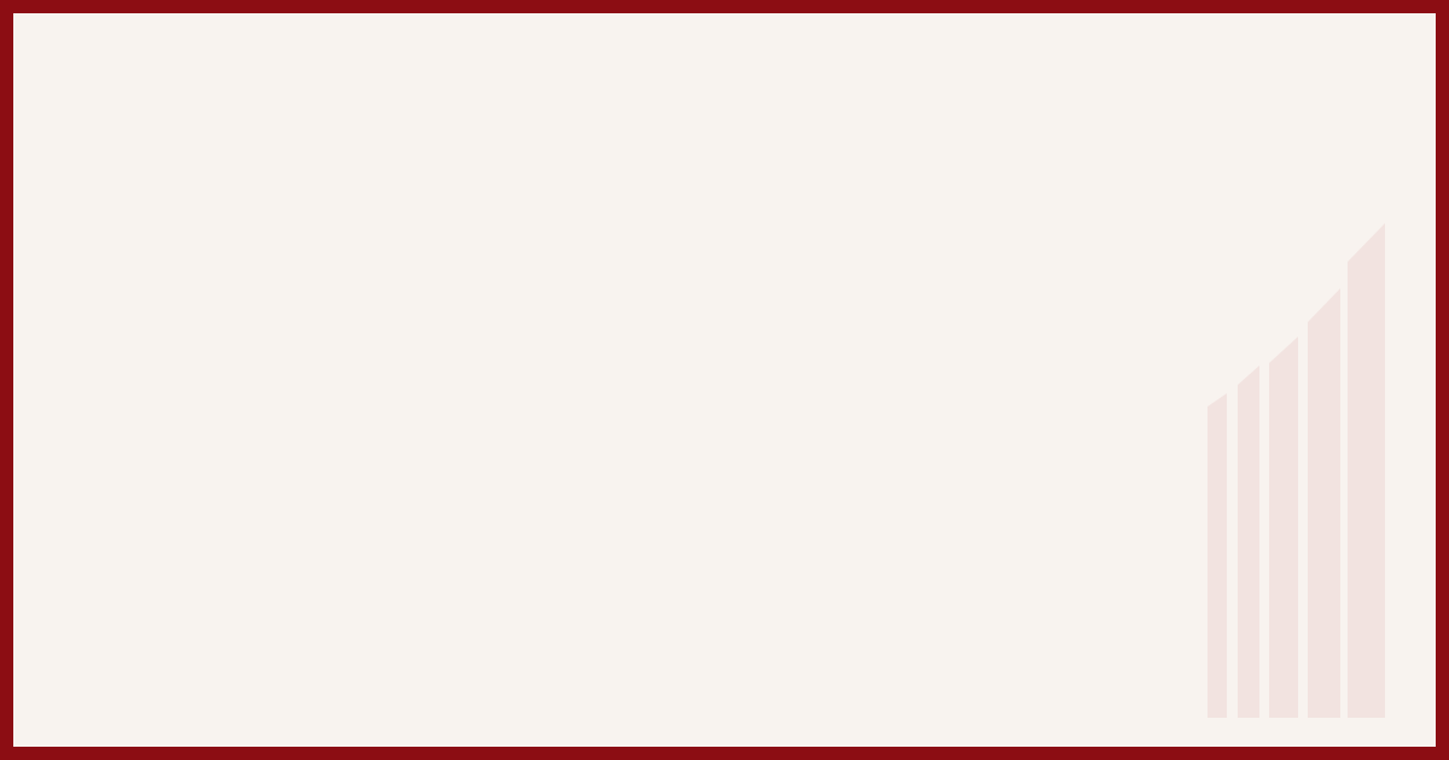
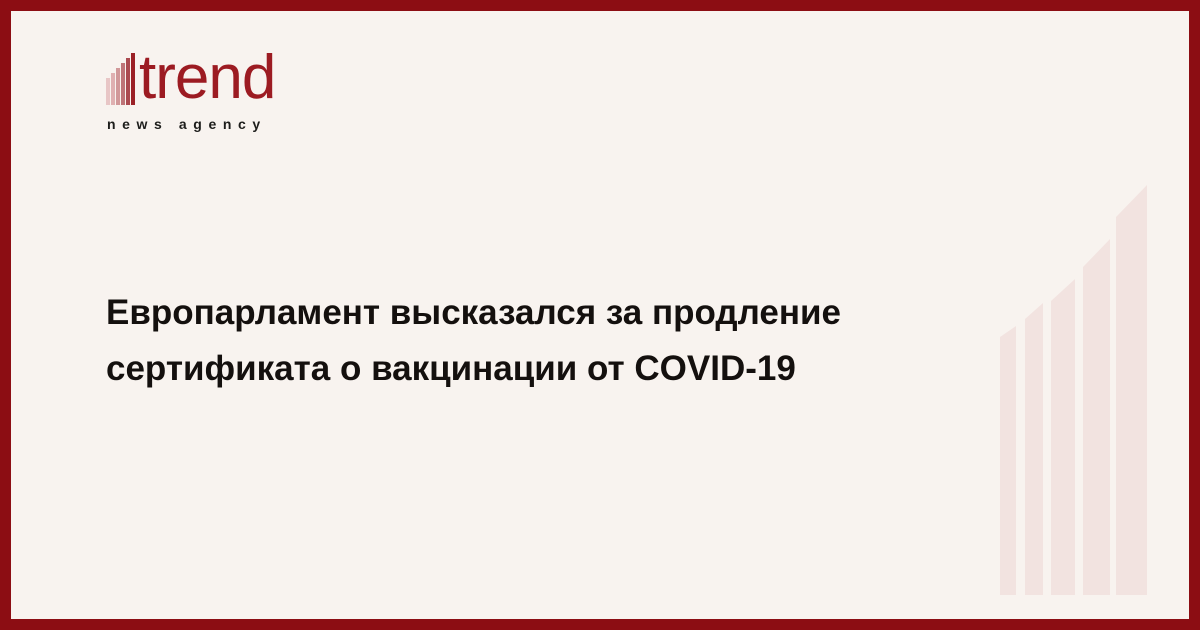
+ trend
+ news agency
+ Европарламент высказался за продление сертификата о вакцинации от COVID-19
